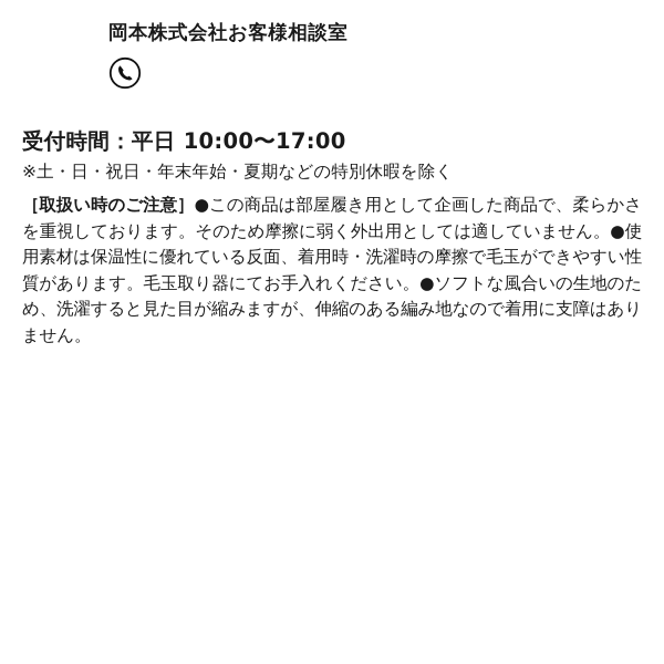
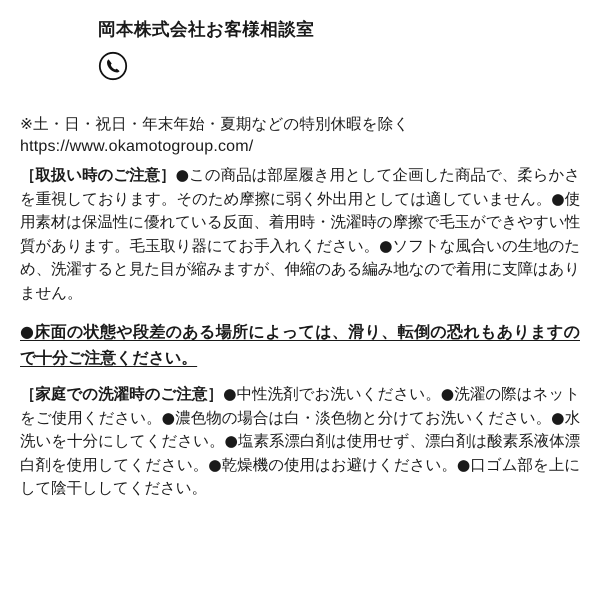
  岡本株式会社お客様相談室
- 受付時間：平日 10:00〜17:00
  ※土・日・祝日・年末年始・夏期などの特別休暇を除く
+ https://www.okamotogroup.com/
  ［取扱い時のご注意］●この商品は部屋履き用として企画した商品で、柔らかさを重視しております。そのため摩擦に弱く外出用としては適していません。●使用素材は保温性に優れている反面、着用時・洗濯時の摩擦で毛玉ができやすい性質があります。毛玉取り器にてお手入れください。●ソフトな風合いの生地のため、洗濯すると見た目が縮みますが、伸縮のある編み地なので着用に支障はありません。
+ ●床面の状態や段差のある場所によっては、滑り、転倒の恐れもありますので十分ご注意ください。
+ ［家庭での洗濯時のご注意］●中性洗剤でお洗いください。●洗濯の際はネットをご使用ください。●濃色物の場合は白・淡色物と分けてお洗いください。●水洗いを十分にしてください。●塩素系漂白剤は使用せず、漂白剤は酸素系液体漂白剤を使用してください。●乾燥機の使用はお避けください。●口ゴム部を上にして陰干ししてください。
